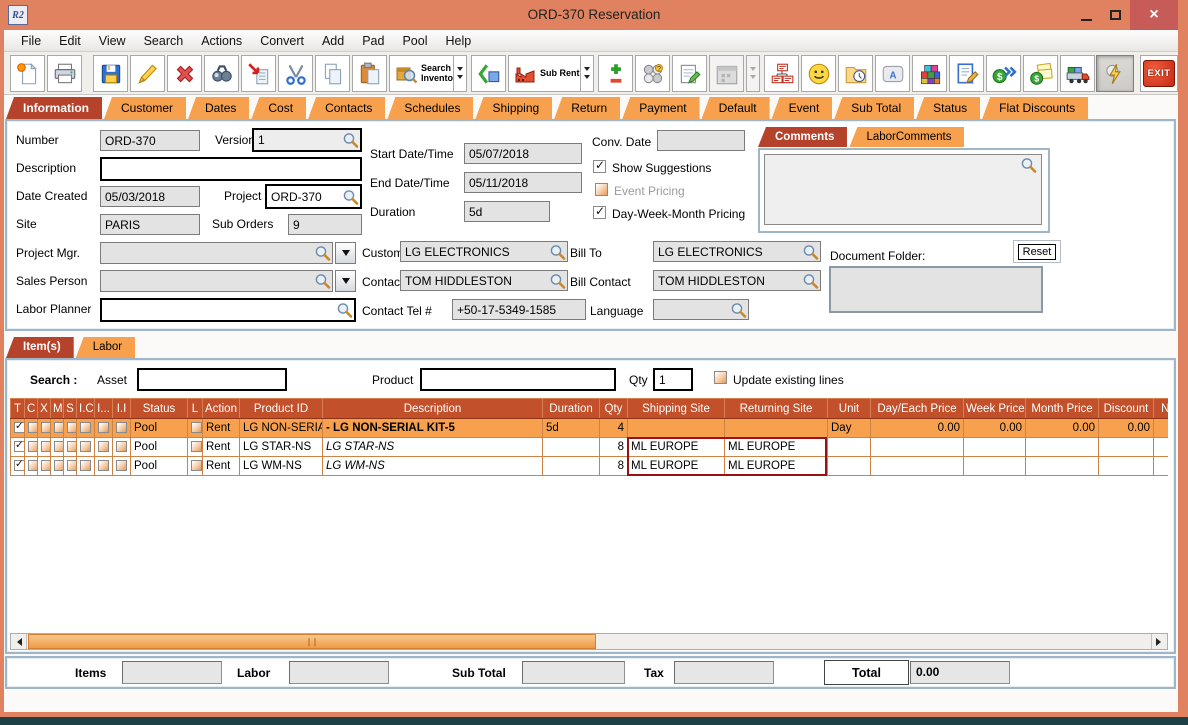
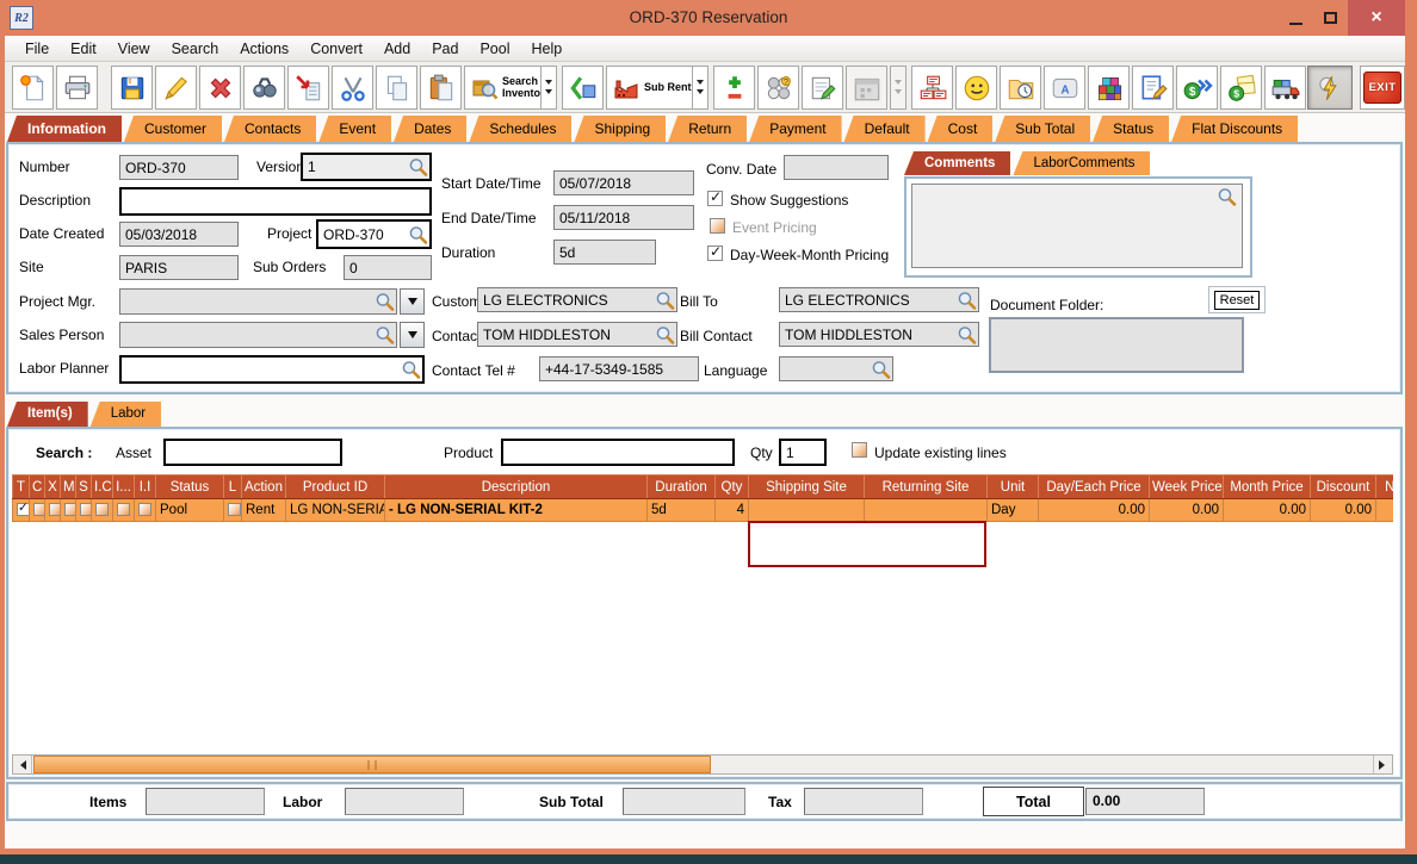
  R2
  ORD-370 Reservation
  ×
  File
  Edit
  View
  Search
  Actions
  Convert
  Add
  Pad
  Pool
  Help
  Search
  Invento
  Sub Rent
  A
  $
  $
  EXIT
  Information
  Customer
- Dates
+ Contacts
- Cost
+ Event
- Contacts
+ Dates
  Schedules
  Shipping
  Return
  Payment
  Default
- Event
+ Cost
  Sub Total
  Status
  Flat Discounts
  Number
  ORD-370
  Versio
  1
  Description
  Date Created
  05/03/2018
  Project
  ORD-370
  Site
  PARIS
  Sub Orders
- 9
+ 0
  Project Mgr.
  Sales Person
  Labor Planner
  Start Date/Time
  05/07/2018
  End Date/Time
  05/11/2018
  Duration
  5d
  Conv. Date
  Show Suggestions
  Event Pricing
  Day-Week-Month Pricing
  Custom
  LG ELECTRONICS
  Bill To
  LG ELECTRONICS
  Contac
  TOM HIDDLESTON
  Bill Contact
  TOM HIDDLESTON
  Contact Tel #
- +50-17-5349-1585
+ +44-17-5349-1585
  Language
  Comments
  LaborComments
  Document Folder:
  Reset
  Item(s)
  Labor
  Search :
  Asset
  Product
  Qty
  1
  Update existing lines
  T	C	X	M	S	I.C	I...	I.I	Status	L	Action	Product ID	Description	Duration	Qty	Shipping Site	Returning Site	Unit	Day/Each Price	Week Price	Month Price	Discount	N
- 								Pool		Rent	LG NON-SERIA	- LG NON-SERIAL KIT-5	5d	4			Day	0.00	0.00	0.00	0.00
+ 								Pool		Rent	LG NON-SERIA	- LG NON-SERIAL KIT-2	5d	4			Day	0.00	0.00	0.00	0.00
- 								Pool		Rent	LG STAR-NS	LG STAR-NS		8	ML EUROPE	ML EUROPE
- 								Pool		Rent	LG WM-NS	LG WM-NS		8	ML EUROPE	ML EUROPE
  Items
  Labor
  Sub Total
  Tax
  Total
  0.00
